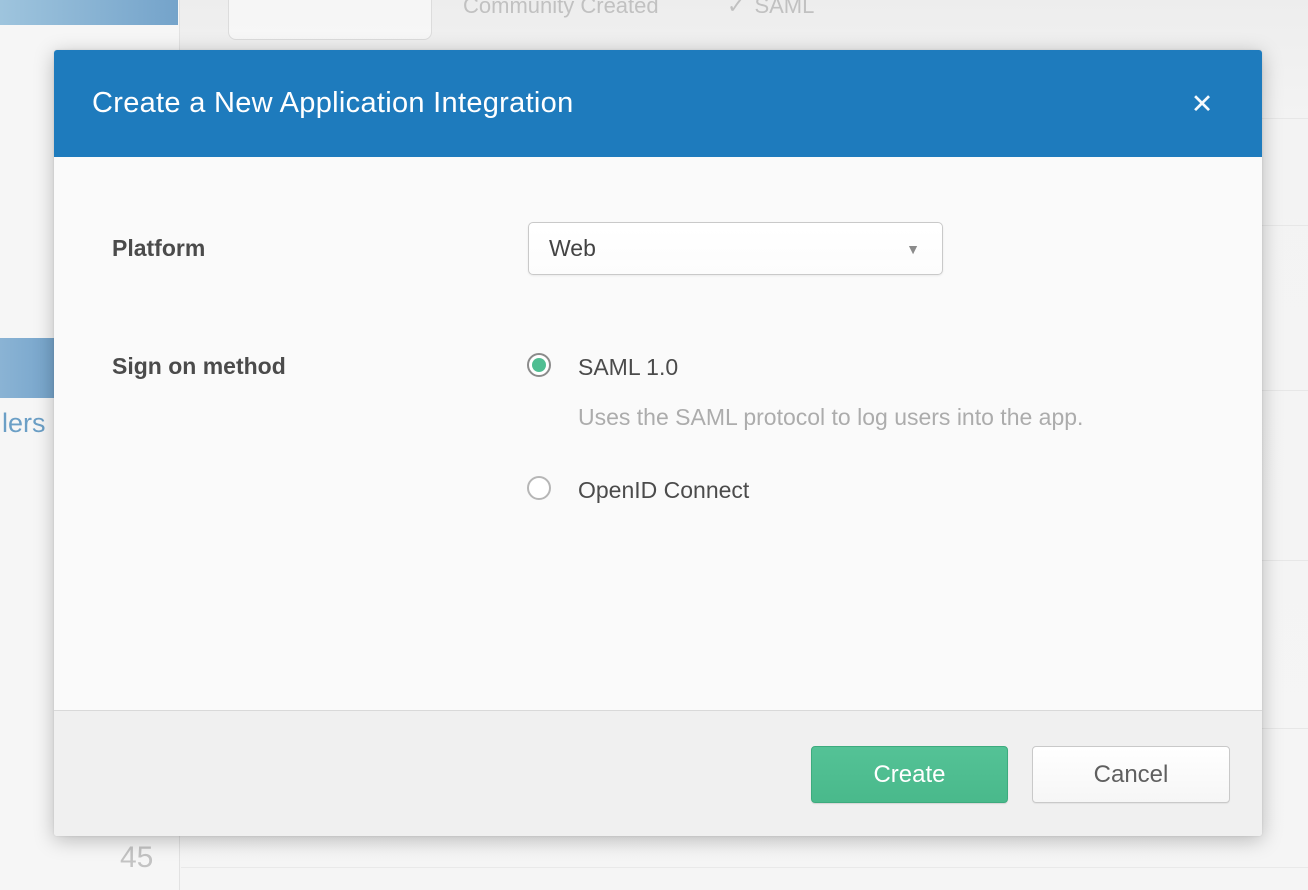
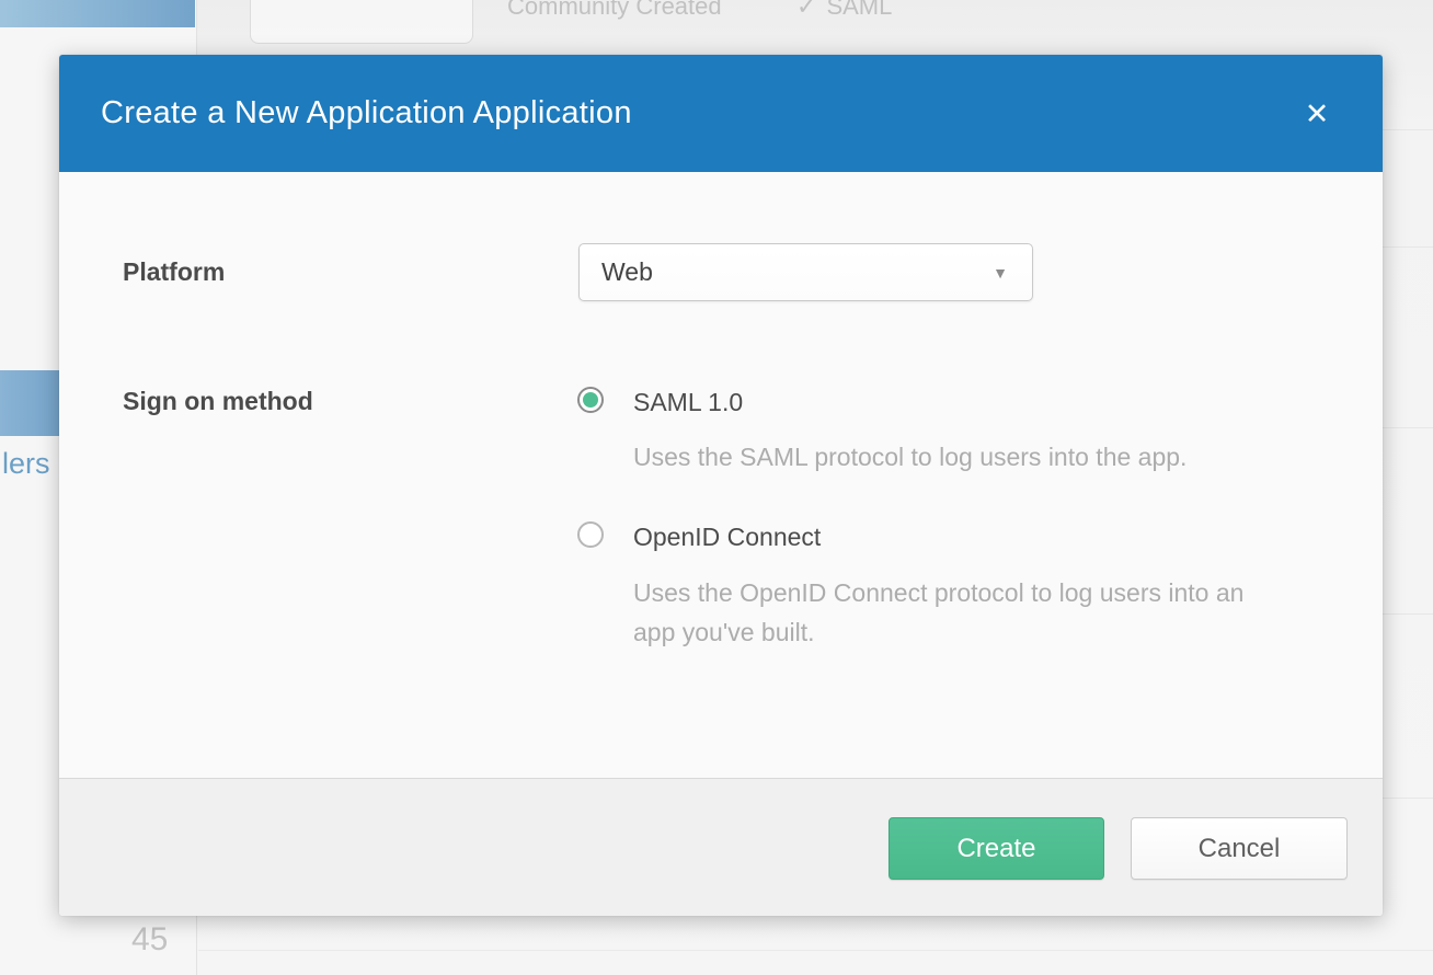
  Community Created
  ✓ SAML
  lers
  45
- Create a New Application Integration
+ Create a New Application Application
  ✕
  Platform
  Web
  ▼
  Sign on method
  SAML 1.0
  Uses the SAML protocol to log users into the app.
  OpenID Connect
+ Uses the OpenID Connect protocol to log users into an app you've built.
  Create
  Cancel
